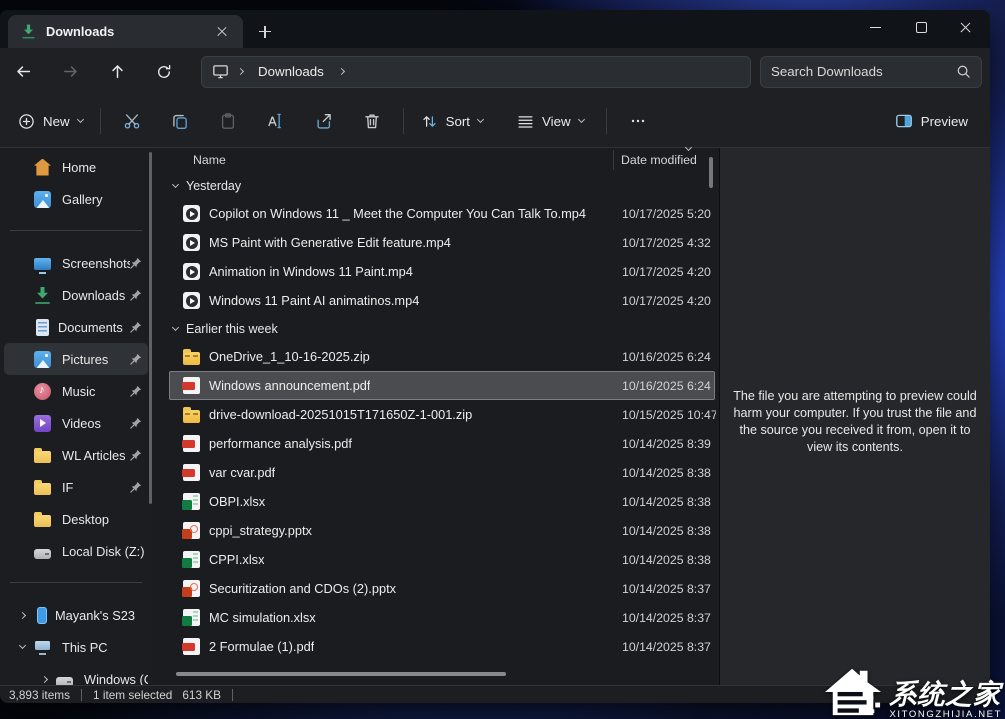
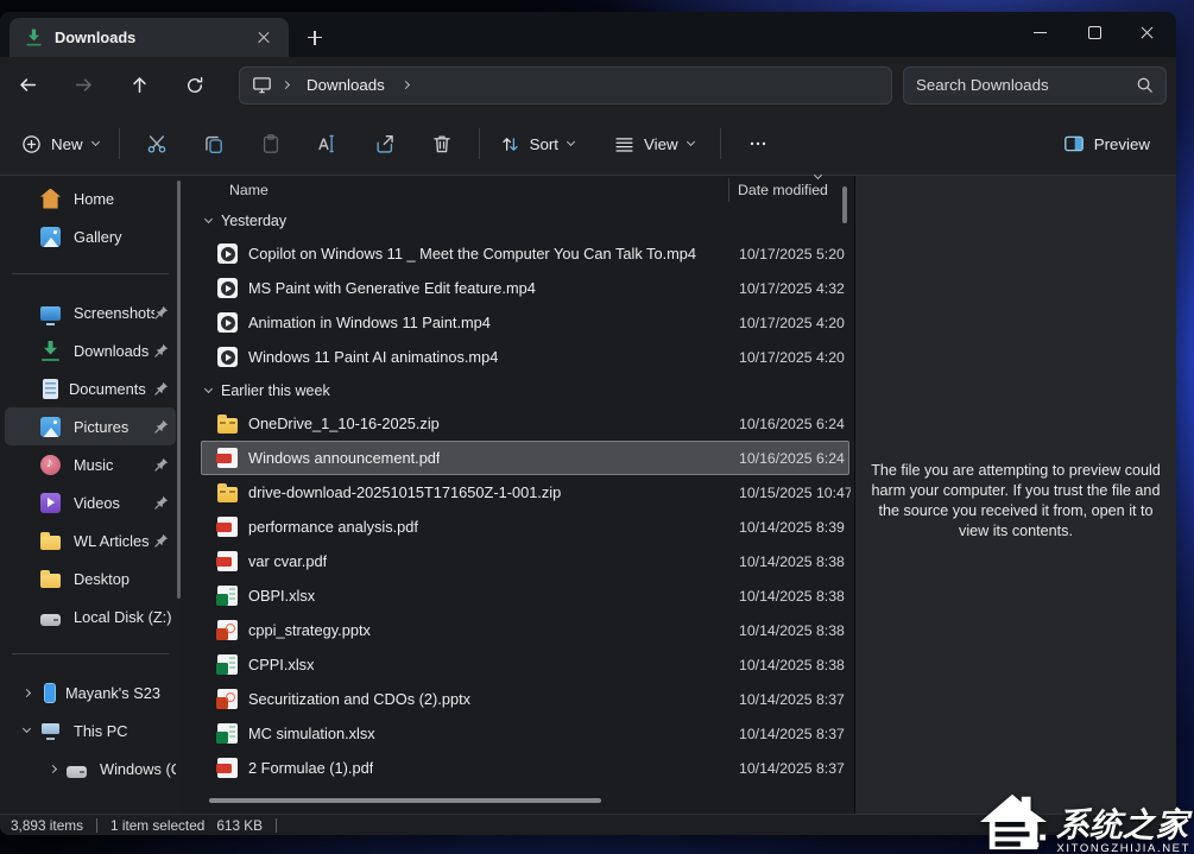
  Downloads
  Downloads
  Search Downloads
  New
  Sort
  View
  Preview
  Home
  Gallery
  Screenshots
  Downloads
  Documents
  Pictures
  Music
  Videos
  WL Articles
- IF
  Desktop
  Local Disk (Z:)
  Mayank's S23
  This PC
  Windows (
  Name
  Date modified
  Yesterday
  Copilot on Windows 11 _ Meet the Computer You Can Talk To.mp4
  10/17/2025 5:20
  MS Paint with Generative Edit feature.mp4
  10/17/2025 4:32
  Animation in Windows 11 Paint.mp4
  10/17/2025 4:20
  Windows 11 Paint AI animatinos.mp4
  10/17/2025 4:20
  Earlier this week
  OneDrive_1_10-16-2025.zip
  10/16/2025 6:24
  Windows announcement.pdf
  10/16/2025 6:24
  drive-download-20251015T171650Z-1-001.zip
  10/15/2025 10:47
  performance analysis.pdf
  10/14/2025 8:39
  var cvar.pdf
  10/14/2025 8:38
  OBPI.xlsx
  10/14/2025 8:38
  cppi_strategy.pptx
  10/14/2025 8:38
  CPPI.xlsx
  10/14/2025 8:38
  Securitization and CDOs (2).pptx
  10/14/2025 8:37
  MC simulation.xlsx
  10/14/2025 8:37
  2 Formulae (1).pdf
  10/14/2025 8:37
  The file you are attempting to preview could harm your computer. If you trust the file and the source you received it from, open it to view its contents.
  3,893 items
  1 item selected
  613 KB
  系统之家
  XITONGZHIJIA.NET
